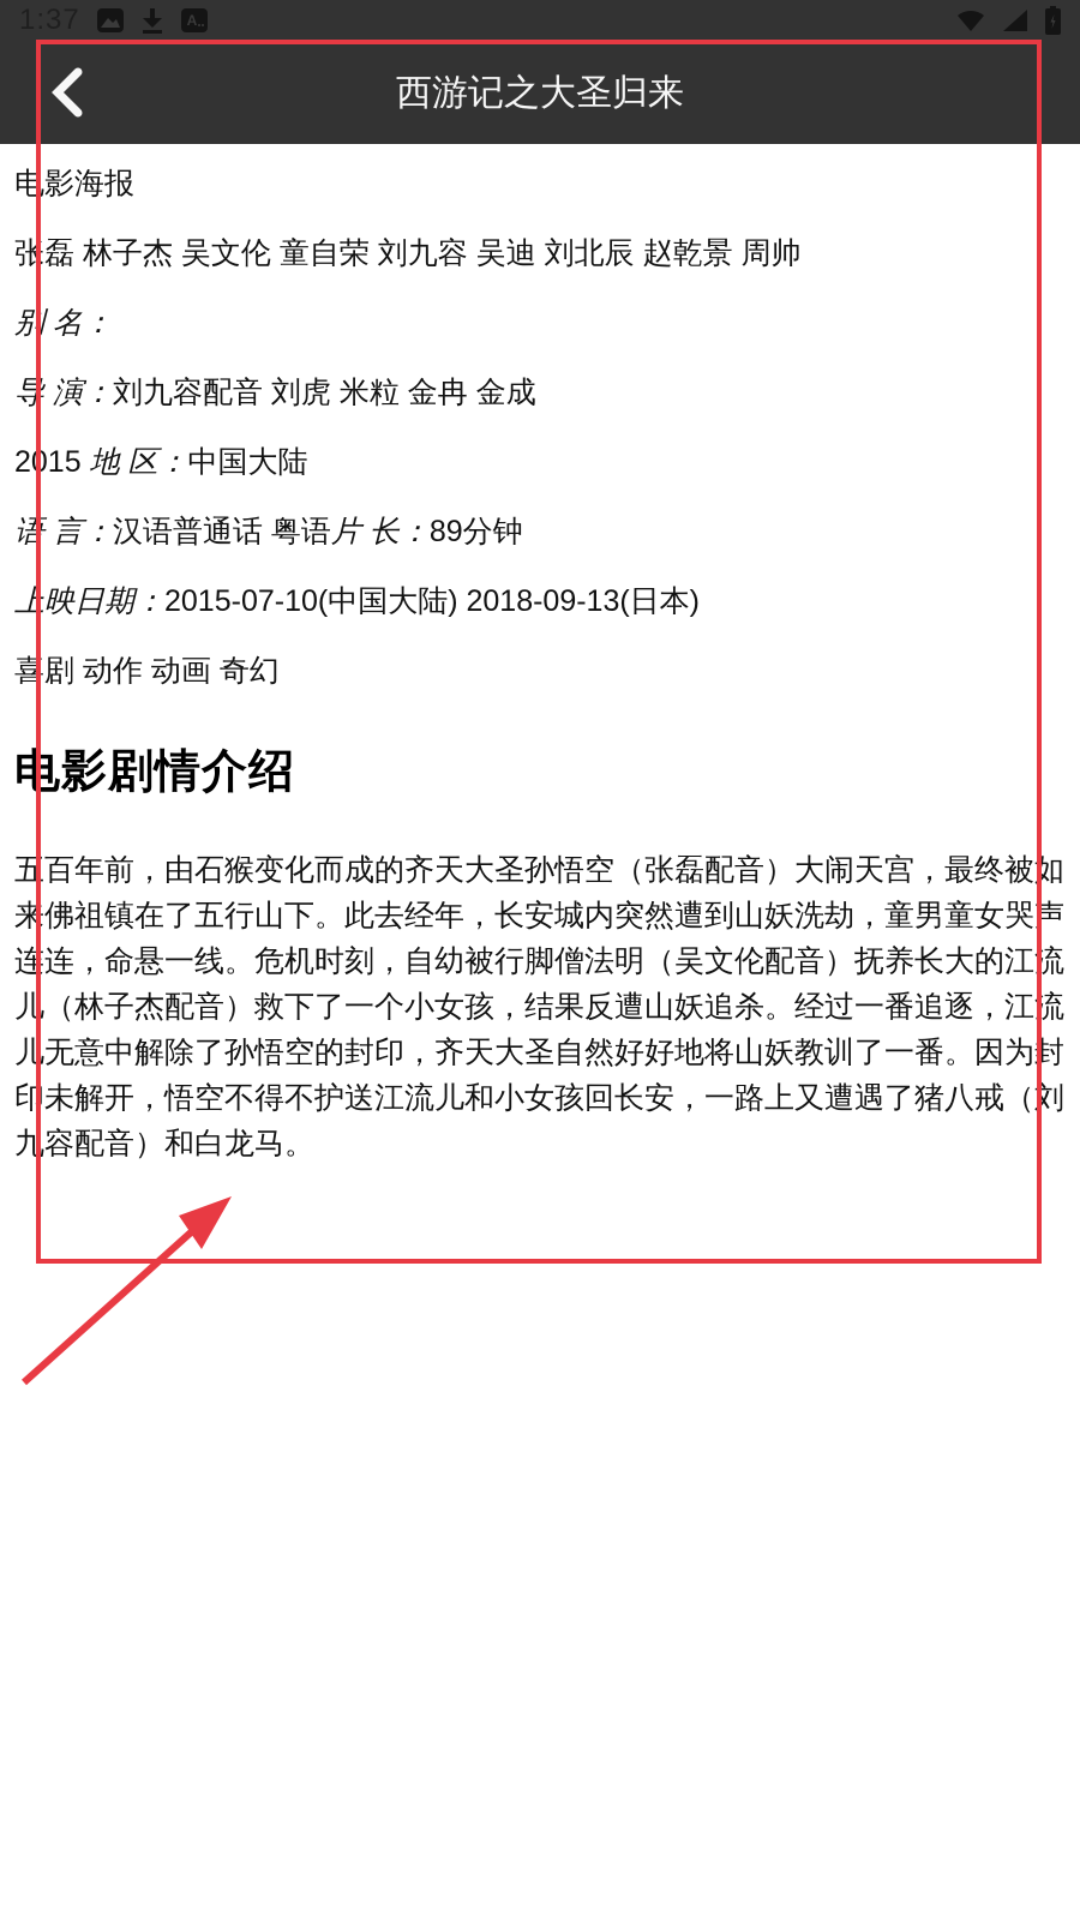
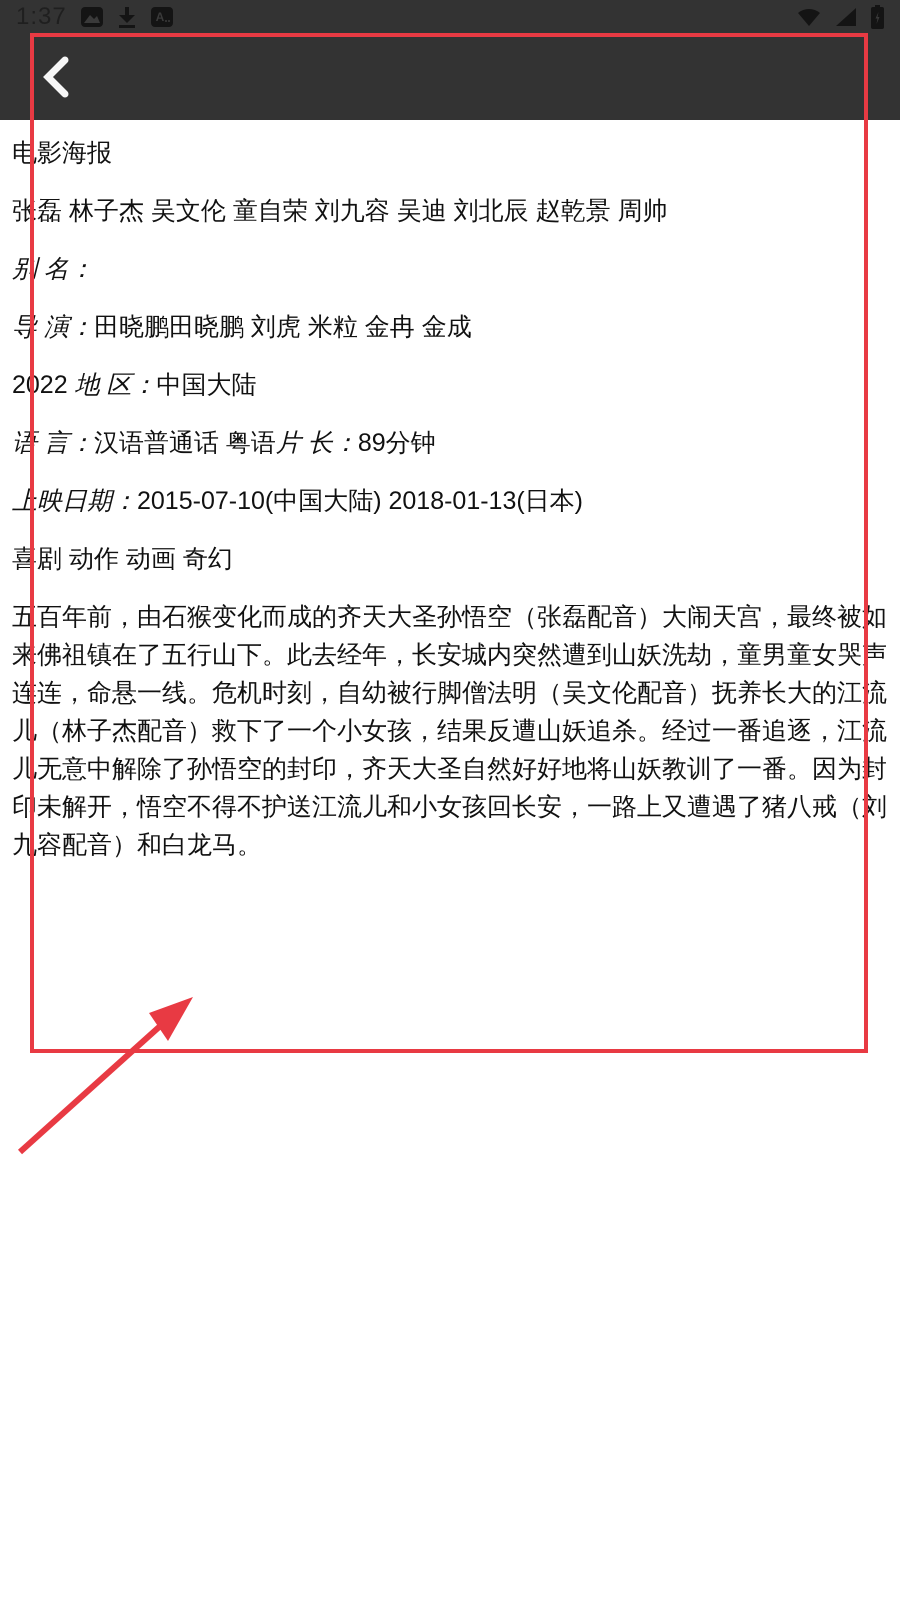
  A
- 西游记之大圣归来
  电影海报
  张磊 林子杰 吴文伦 童自荣 刘九容 吴迪 刘北辰 赵乾景 周帅
  别 名：
- 导 演：刘九容配音 刘虎 米粒 金冉 金成
+ 导 演：田晓鹏田晓鹏 刘虎 米粒 金冉 金成
- 2015 地 区：中国大陆
+ 2022 地 区：中国大陆
  语 言：汉语普通话 粤语片 长：89分钟
- 上映日期：2015-07-10(中国大陆) 2018-09-13(日本)
+ 上映日期：2015-07-10(中国大陆) 2018-01-13(日本)
  喜剧 动作 动画 奇幻
- 电影剧情介绍
  五百年前，由石猴变化而成的齐天大圣孙悟空（张磊配音）大闹天宫，最终被如来佛祖镇在了五行山下。此去经年，长安城内突然遭到山妖洗劫，童男童女哭声连连，命悬一线。危机时刻，自幼被行脚僧法明（吴文伦配音）抚养长大的江流儿（林子杰配音）救下了一个小女孩，结果反遭山妖追杀。经过一番追逐，江流儿无意中解除了孙悟空的封印，齐天大圣自然好好地将山妖教训了一番。因为封印未解开，悟空不得不护送江流儿和小女孩回长安，一路上又遭遇了猪八戒（刘九容配音）和白龙马。
